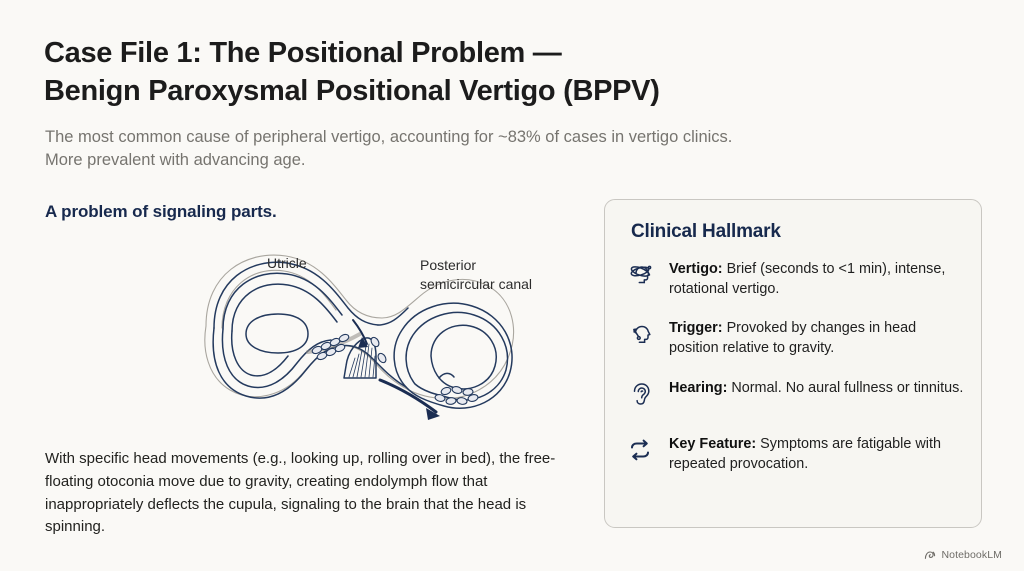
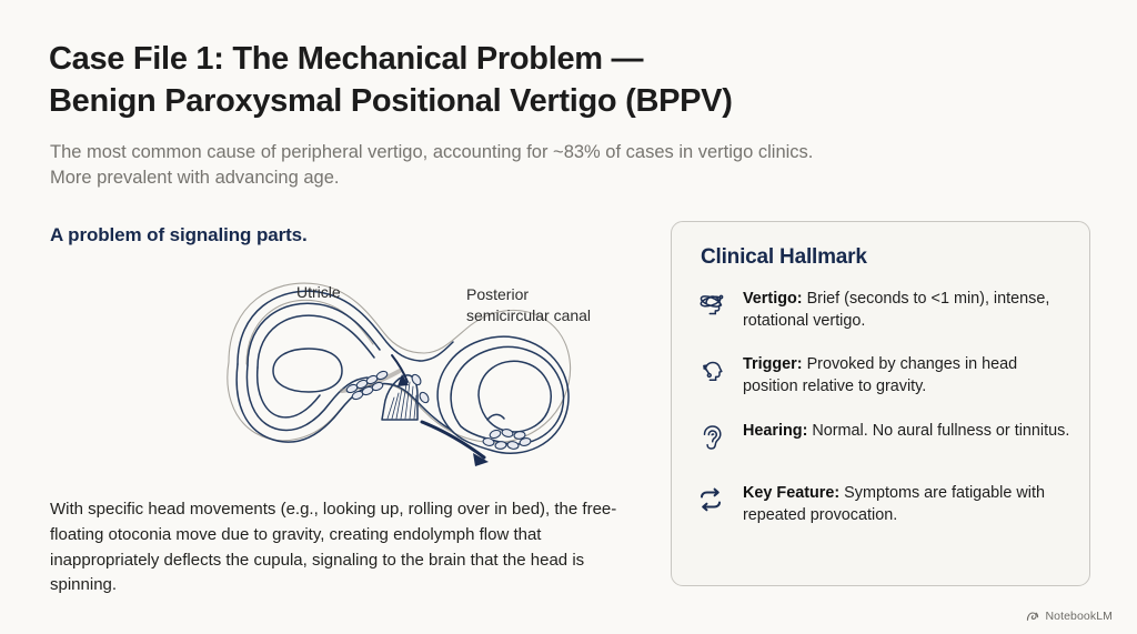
- Case File 1: The Positional Problem —
+ Case File 1: The Mechanical Problem —
  Benign Paroxysmal Positional Vertigo (BPPV)
  The most common cause of peripheral vertigo, accounting for ~83% of cases in vertigo clinics.
  More prevalent with advancing age.
  A problem of signaling parts.
  Utricle
  Posterior semicircular canal
  With specific head movements (e.g., looking up, rolling over in bed), the free-floating otoconia move due to gravity, creating endolymph flow that inappropriately deflects the cupula, signaling to the brain that the head is spinning.
  Clinical Hallmark
  Vertigo: Brief (seconds to <1 min), intense, rotational vertigo.
  Trigger: Provoked by changes in head position relative to gravity.
  Hearing: Normal. No aural fullness or tinnitus.
  Key Feature: Symptoms are fatigable with repeated provocation.
  NotebookLM
